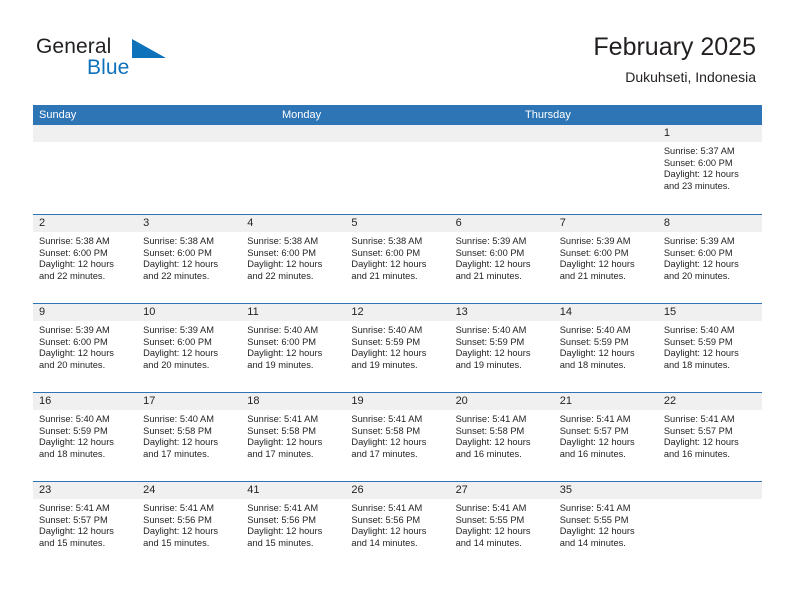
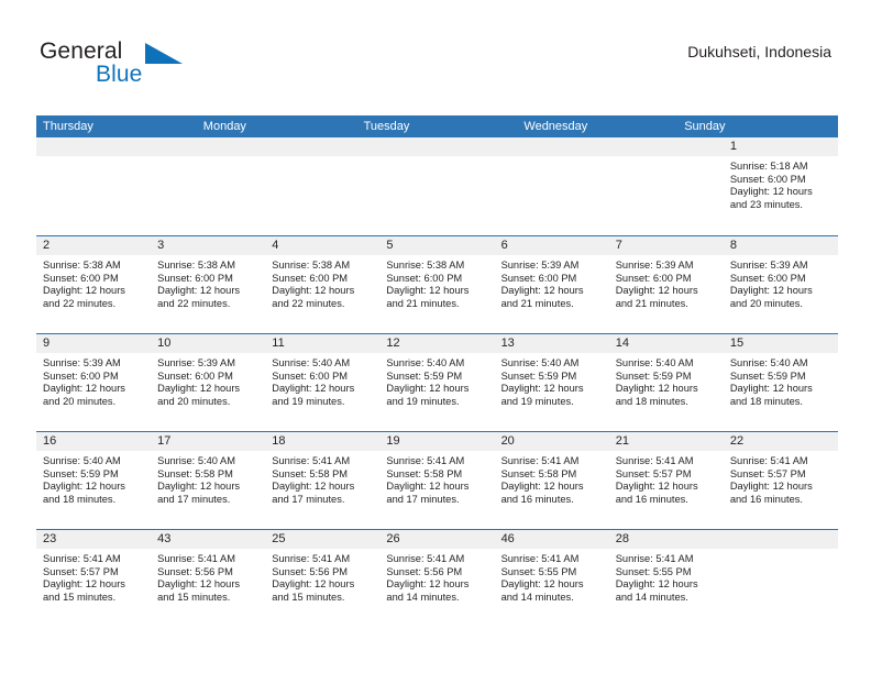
  General
  Blue
- February 2025
  Dukuhseti, Indonesia
- Sunday
+ Thursday
  Monday
+ Tuesday
+ Wednesday
- Thursday
+ Sunday
  1
- Sunrise: 5:37 AM
+ Sunrise: 5:18 AM
  Sunset: 6:00 PM
  Daylight: 12 hours and 23 minutes.
  2
  Sunrise: 5:38 AM
  Sunset: 6:00 PM
  Daylight: 12 hours and 22 minutes.
  3
  Sunrise: 5:38 AM
  Sunset: 6:00 PM
  Daylight: 12 hours and 22 minutes.
  4
  Sunrise: 5:38 AM
  Sunset: 6:00 PM
  Daylight: 12 hours and 22 minutes.
  5
  Sunrise: 5:38 AM
  Sunset: 6:00 PM
  Daylight: 12 hours and 21 minutes.
  6
  Sunrise: 5:39 AM
  Sunset: 6:00 PM
  Daylight: 12 hours and 21 minutes.
  7
  Sunrise: 5:39 AM
  Sunset: 6:00 PM
  Daylight: 12 hours and 21 minutes.
  8
  Sunrise: 5:39 AM
  Sunset: 6:00 PM
  Daylight: 12 hours and 20 minutes.
  9
  Sunrise: 5:39 AM
  Sunset: 6:00 PM
  Daylight: 12 hours and 20 minutes.
  10
  Sunrise: 5:39 AM
  Sunset: 6:00 PM
  Daylight: 12 hours and 20 minutes.
  11
  Sunrise: 5:40 AM
  Sunset: 6:00 PM
  Daylight: 12 hours and 19 minutes.
  12
  Sunrise: 5:40 AM
  Sunset: 5:59 PM
  Daylight: 12 hours and 19 minutes.
  13
  Sunrise: 5:40 AM
  Sunset: 5:59 PM
  Daylight: 12 hours and 19 minutes.
  14
  Sunrise: 5:40 AM
  Sunset: 5:59 PM
  Daylight: 12 hours and 18 minutes.
  15
  Sunrise: 5:40 AM
  Sunset: 5:59 PM
  Daylight: 12 hours and 18 minutes.
  16
  Sunrise: 5:40 AM
  Sunset: 5:59 PM
  Daylight: 12 hours and 18 minutes.
  17
  Sunrise: 5:40 AM
  Sunset: 5:58 PM
  Daylight: 12 hours and 17 minutes.
  18
  Sunrise: 5:41 AM
  Sunset: 5:58 PM
  Daylight: 12 hours and 17 minutes.
  19
  Sunrise: 5:41 AM
  Sunset: 5:58 PM
  Daylight: 12 hours and 17 minutes.
  20
  Sunrise: 5:41 AM
  Sunset: 5:58 PM
  Daylight: 12 hours and 16 minutes.
  21
  Sunrise: 5:41 AM
  Sunset: 5:57 PM
  Daylight: 12 hours and 16 minutes.
  22
  Sunrise: 5:41 AM
  Sunset: 5:57 PM
  Daylight: 12 hours and 16 minutes.
  23
  Sunrise: 5:41 AM
  Sunset: 5:57 PM
  Daylight: 12 hours and 15 minutes.
- 24
+ 43
  Sunrise: 5:41 AM
  Sunset: 5:56 PM
  Daylight: 12 hours and 15 minutes.
- 41
+ 25
  Sunrise: 5:41 AM
  Sunset: 5:56 PM
  Daylight: 12 hours and 15 minutes.
  26
  Sunrise: 5:41 AM
  Sunset: 5:56 PM
  Daylight: 12 hours and 14 minutes.
- 27
+ 46
  Sunrise: 5:41 AM
  Sunset: 5:55 PM
  Daylight: 12 hours and 14 minutes.
- 35
+ 28
  Sunrise: 5:41 AM
  Sunset: 5:55 PM
  Daylight: 12 hours and 14 minutes.
